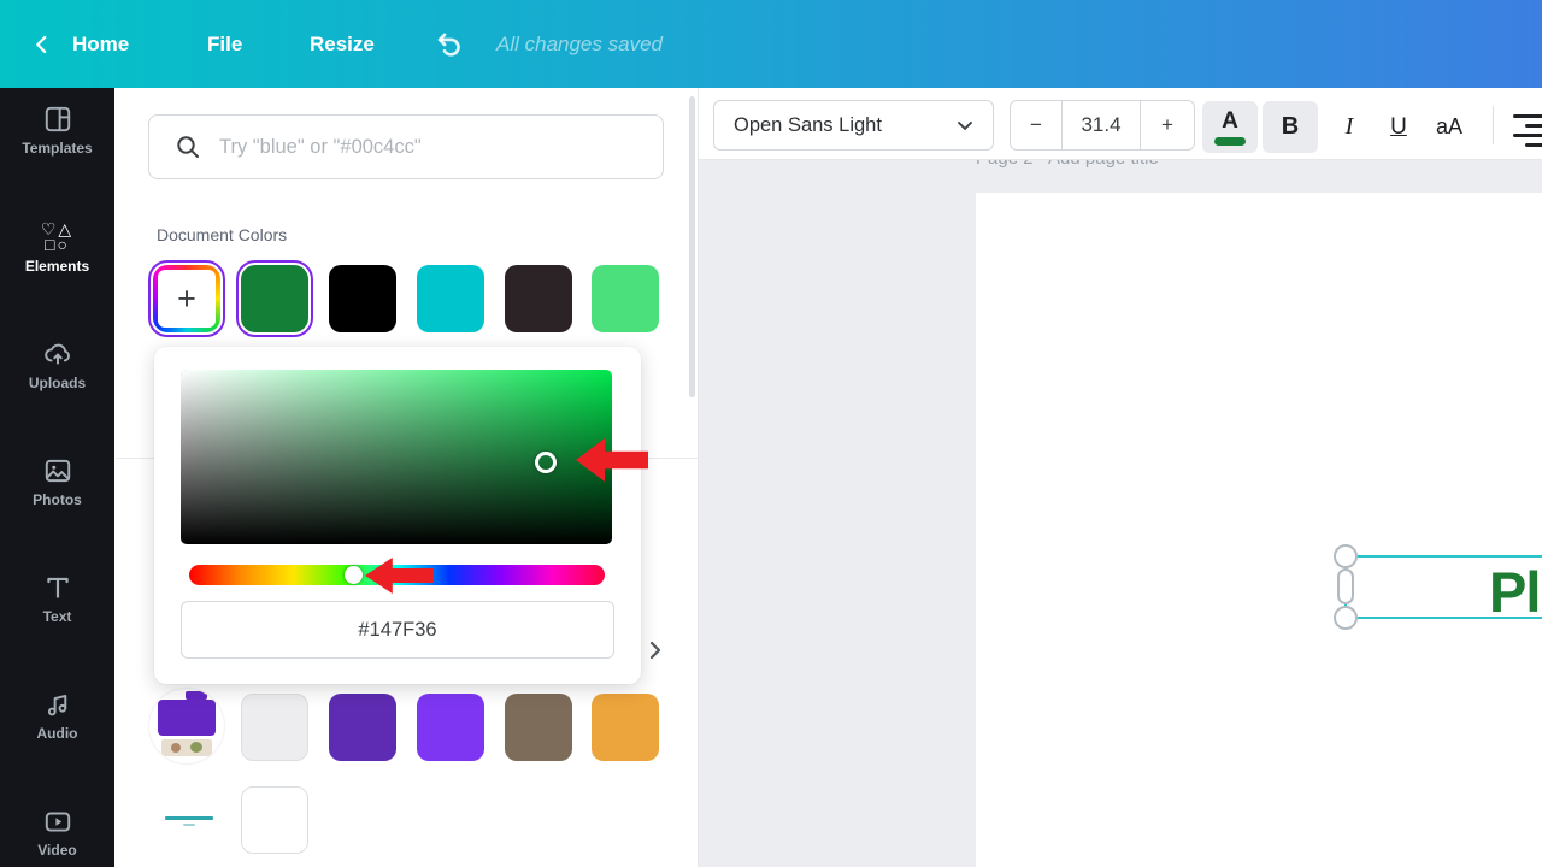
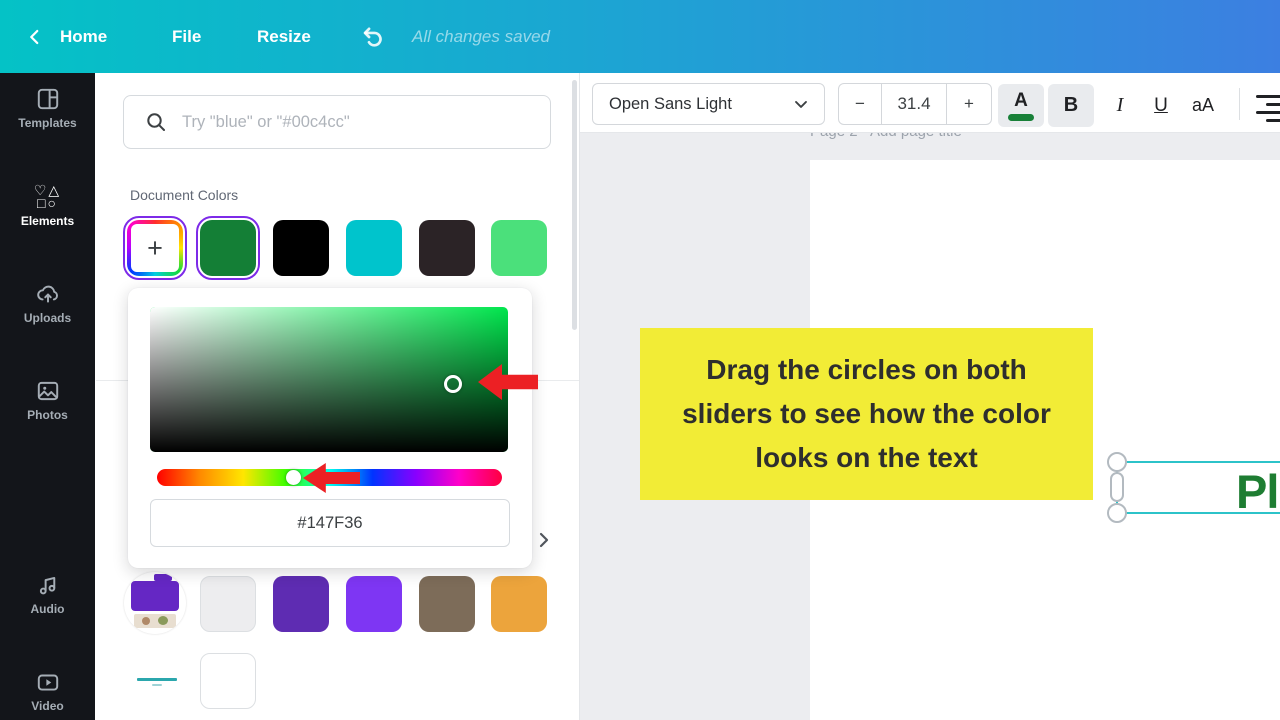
  Home
  File
  Resize
  All changes saved
  Templates
  ♡△
  □○
  Elements
  Uploads
  Photos
- Text
  Audio
  Video
  Try "blue" or "#00c4cc"
  Document Colors
  +
  #147F36
  Open Sans Light
  −
  31.4
  +
  A
  B
  I
  U
  aA
+ Drag the circles on both
+ sliders to see how the color
+ looks on the text
  Pl
